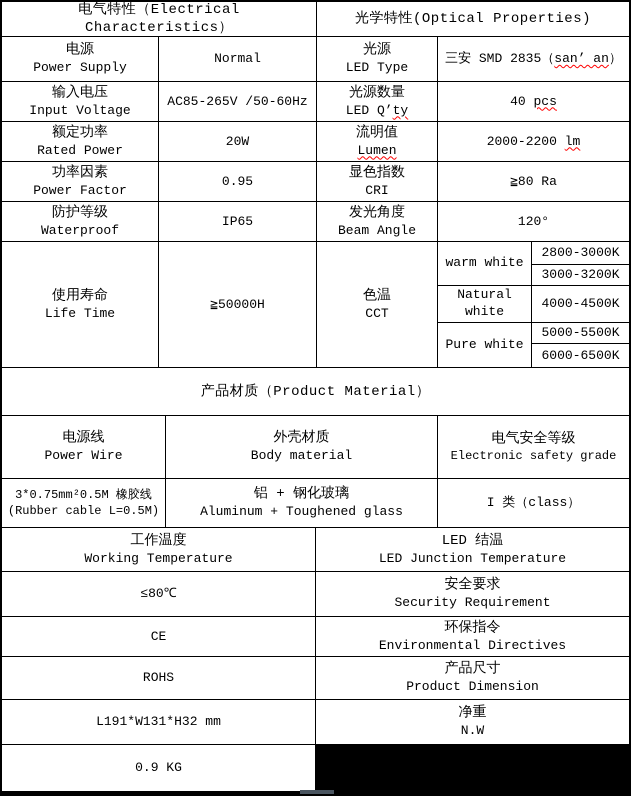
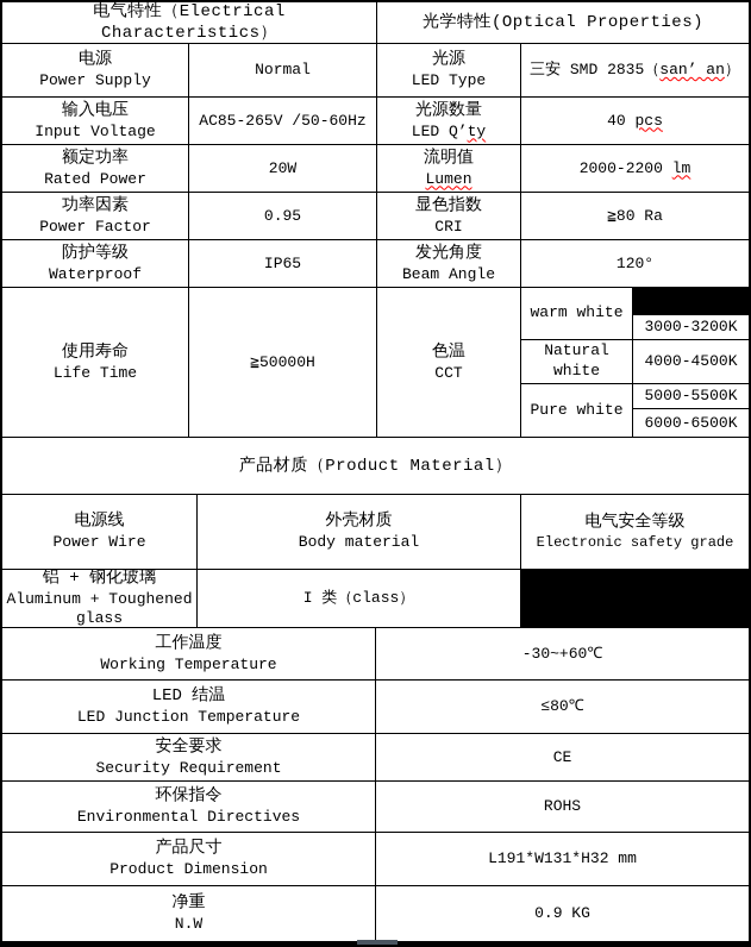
  电气特性（Electrical Characteristics）
  光学特性(Optical Properties)
  电源
  Power Supply
  Normal
  光源
  LED Type
  三安 SMD 2835（san’ an）
  输入电压
  Input Voltage
  AC85-265V /50-60Hz
  光源数量
  LED Q’ty
  40 pcs
  额定功率
  Rated Power
  20W
  流明值
  Lumen
  2000-2200 lm
  功率因素
  Power Factor
  0.95
  显色指数
  CRI
  ≧80 Ra
  防护等级
  Waterproof
  IP65
  发光角度
  Beam Angle
  120°
  使用寿命
  Life Time
  ≧50000H
  色温
  CCT
  warm white
  Natural white
  Pure white
- 2800-3000K
  3000-3200K
  4000-4500K
  5000-5500K
  6000-6500K
  产品材质（Product Material）
  电源线
  Power Wire
  外壳材质
  Body material
  电气安全等级
  Electronic safety grade
- 3*0.75mm²0.5M 橡胶线
- (Rubber cable L=0.5M)
  铝 + 钢化玻璃
  Aluminum + Toughened glass
  I 类（class）
  工作温度
  Working Temperature
+ -30~+60℃
  LED 结温
  LED Junction Temperature
  ≤80℃
  安全要求
  Security Requirement
  CE
  环保指令
  Environmental Directives
  ROHS
  产品尺寸
  Product Dimension
  L191*W131*H32 mm
  净重
  N.W
  0.9 KG
